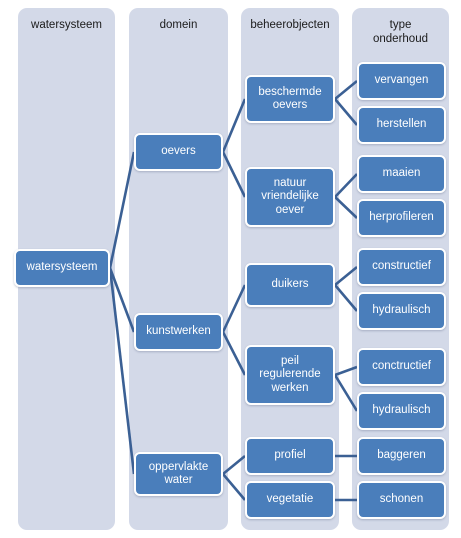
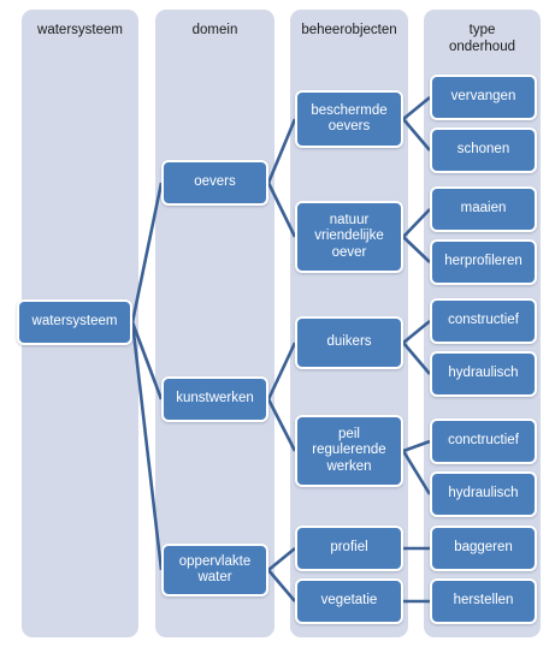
  watersysteem
  domein
  beheerobjecten
  type
  onderhoud
  watersysteem
  oevers
  kunstwerken
  oppervlakte
  water
  beschermde
  oevers
  natuur
  vriendelijke
  oever
  duikers
  peil
  regulerende
  werken
  profiel
  vegetatie
  vervangen
- herstellen
+ schonen
  maaien
  herprofileren
  constructief
  hydraulisch
  conctructief
  hydraulisch
  baggeren
- schonen
+ herstellen
